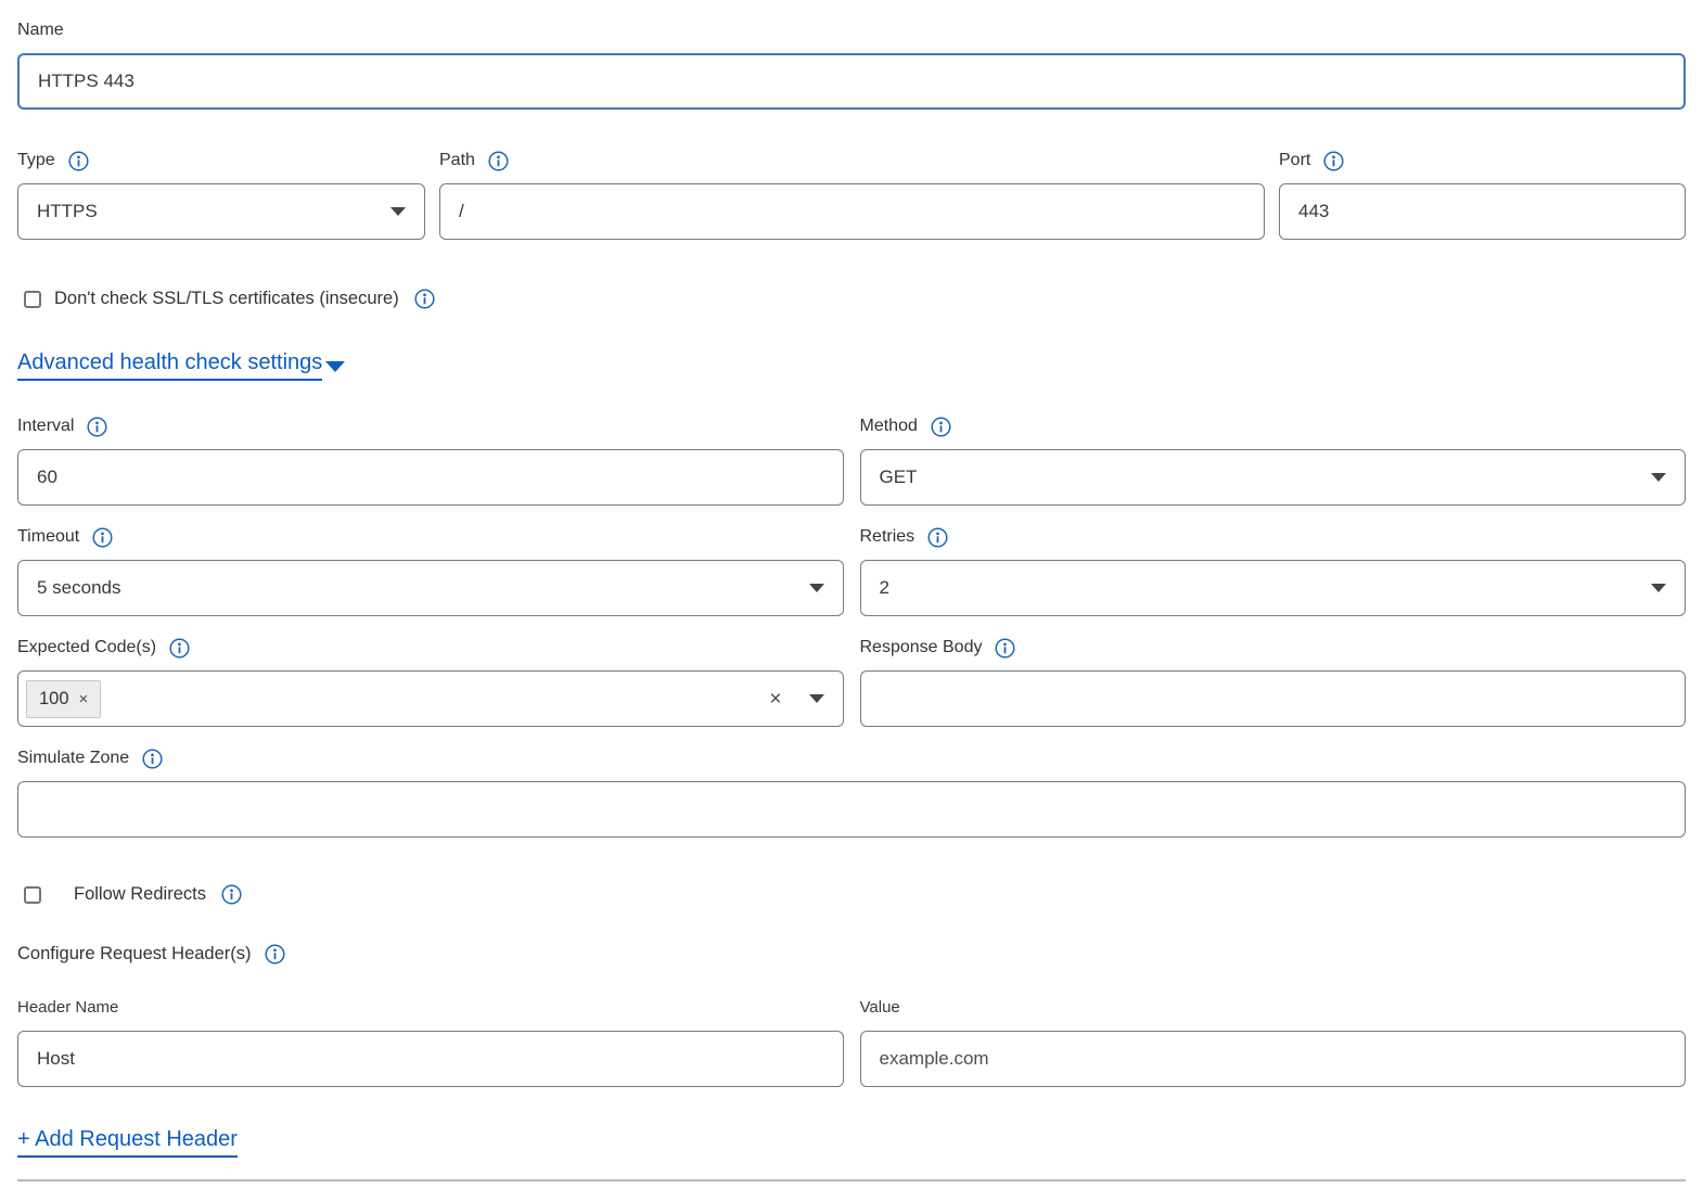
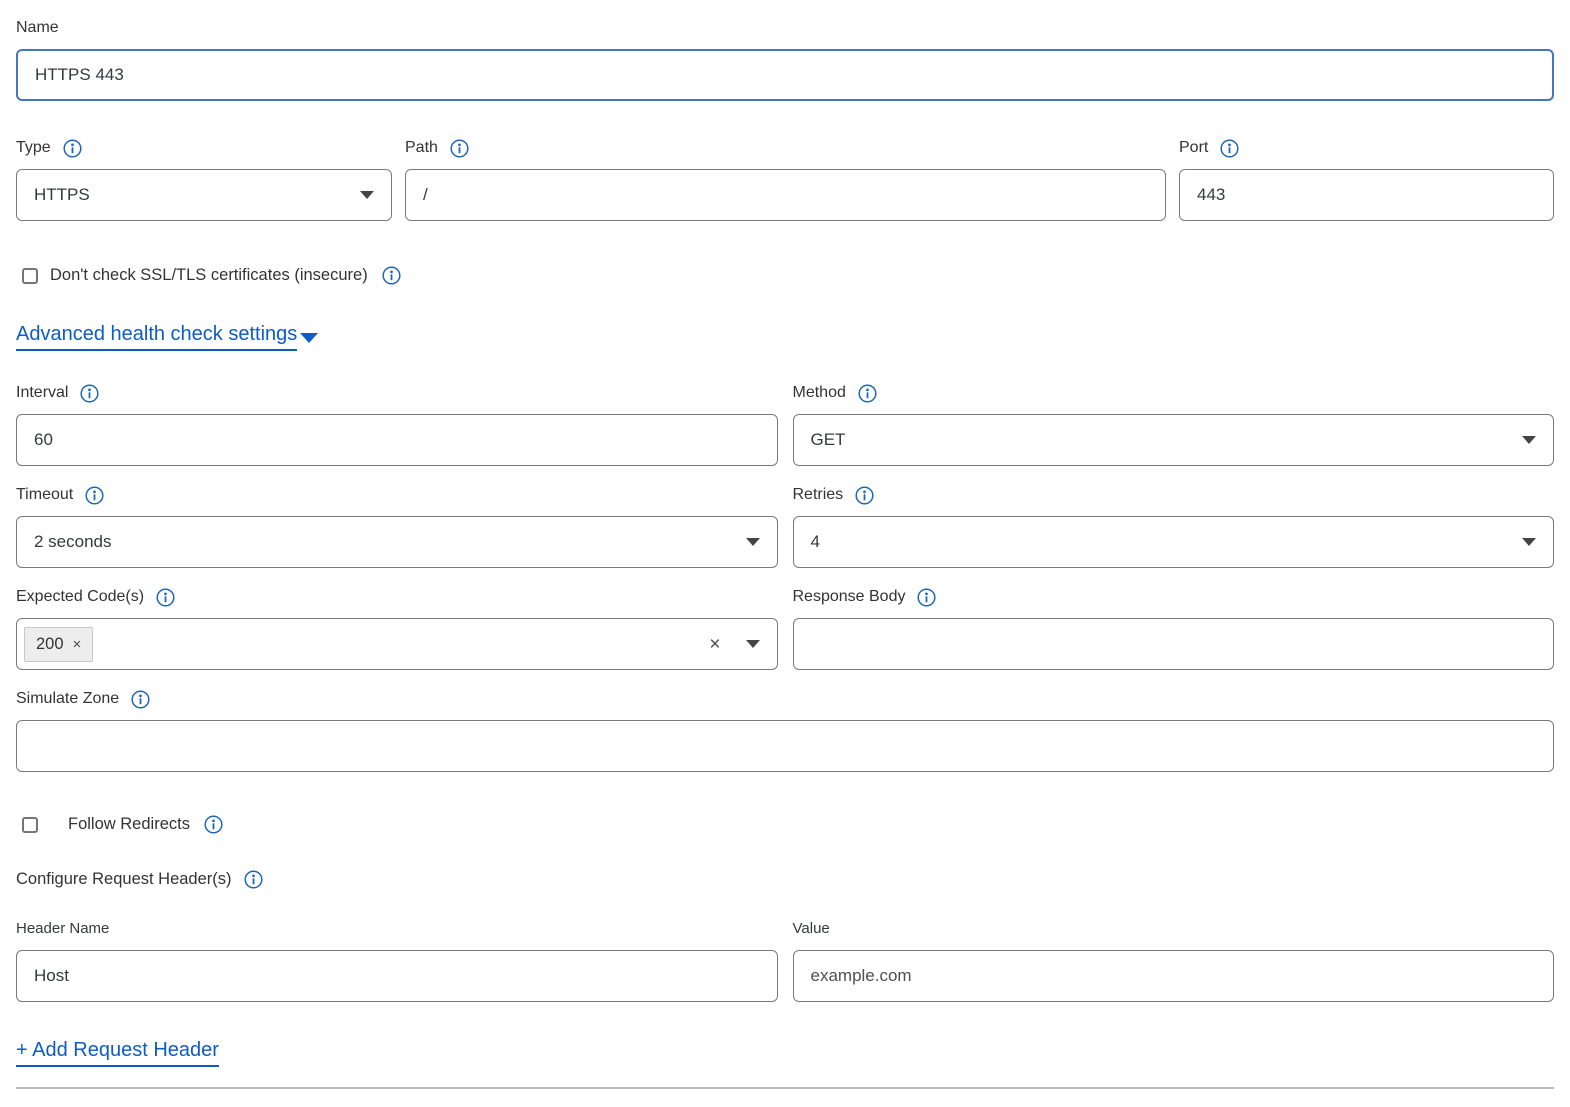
  Name
  HTTPS 443
  Type
  HTTPS
  Path
  /
  Port
  443
  Don't check SSL/TLS certificates (insecure)
  Advanced health check settings
  Interval
  60
  Method
  GET
  Timeout
- 5 seconds
+ 2 seconds
  Retries
- 2
+ 4
  Expected Code(s)
- 100
+ 200
  ×
  ×
  Response Body
  Simulate Zone
  Follow Redirects
  Configure Request Header(s)
  Header Name
  Host
  Value
  example.com
  + Add Request Header
